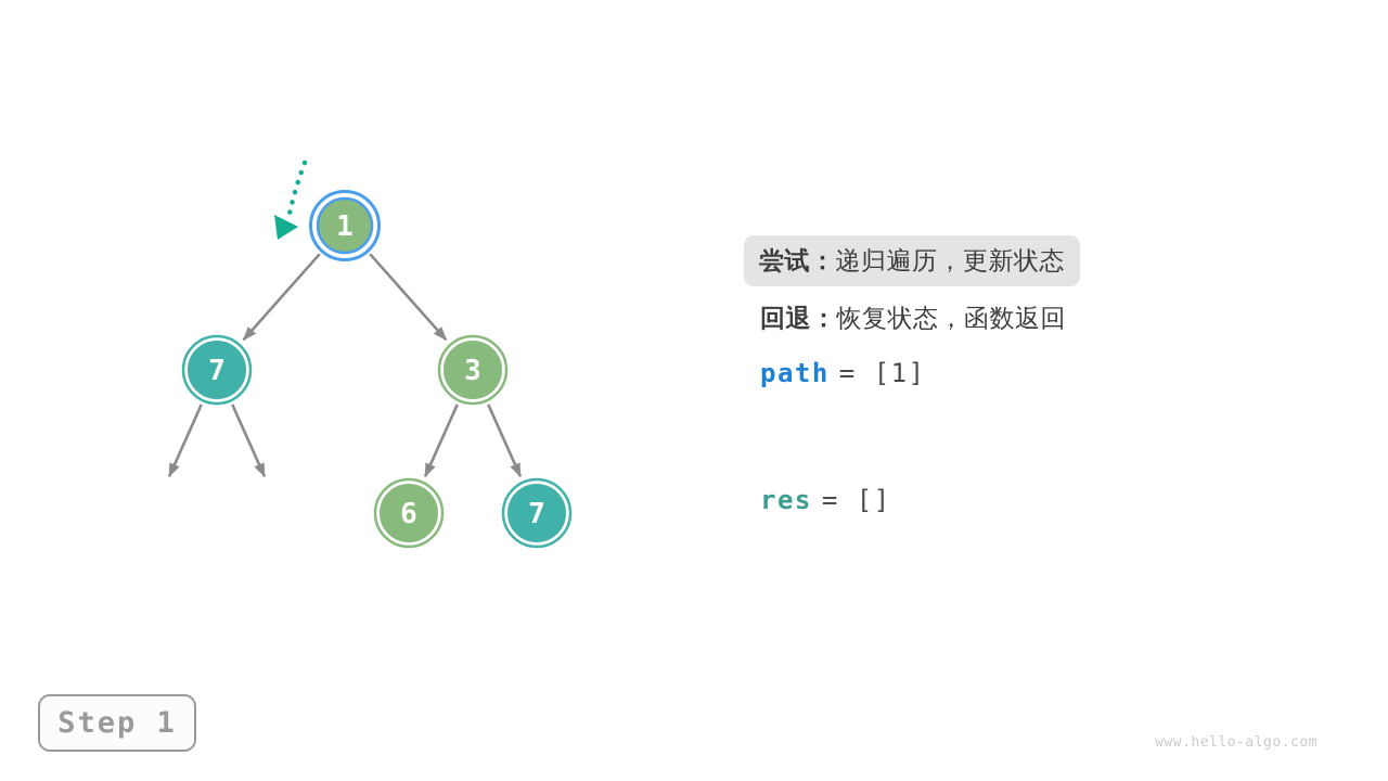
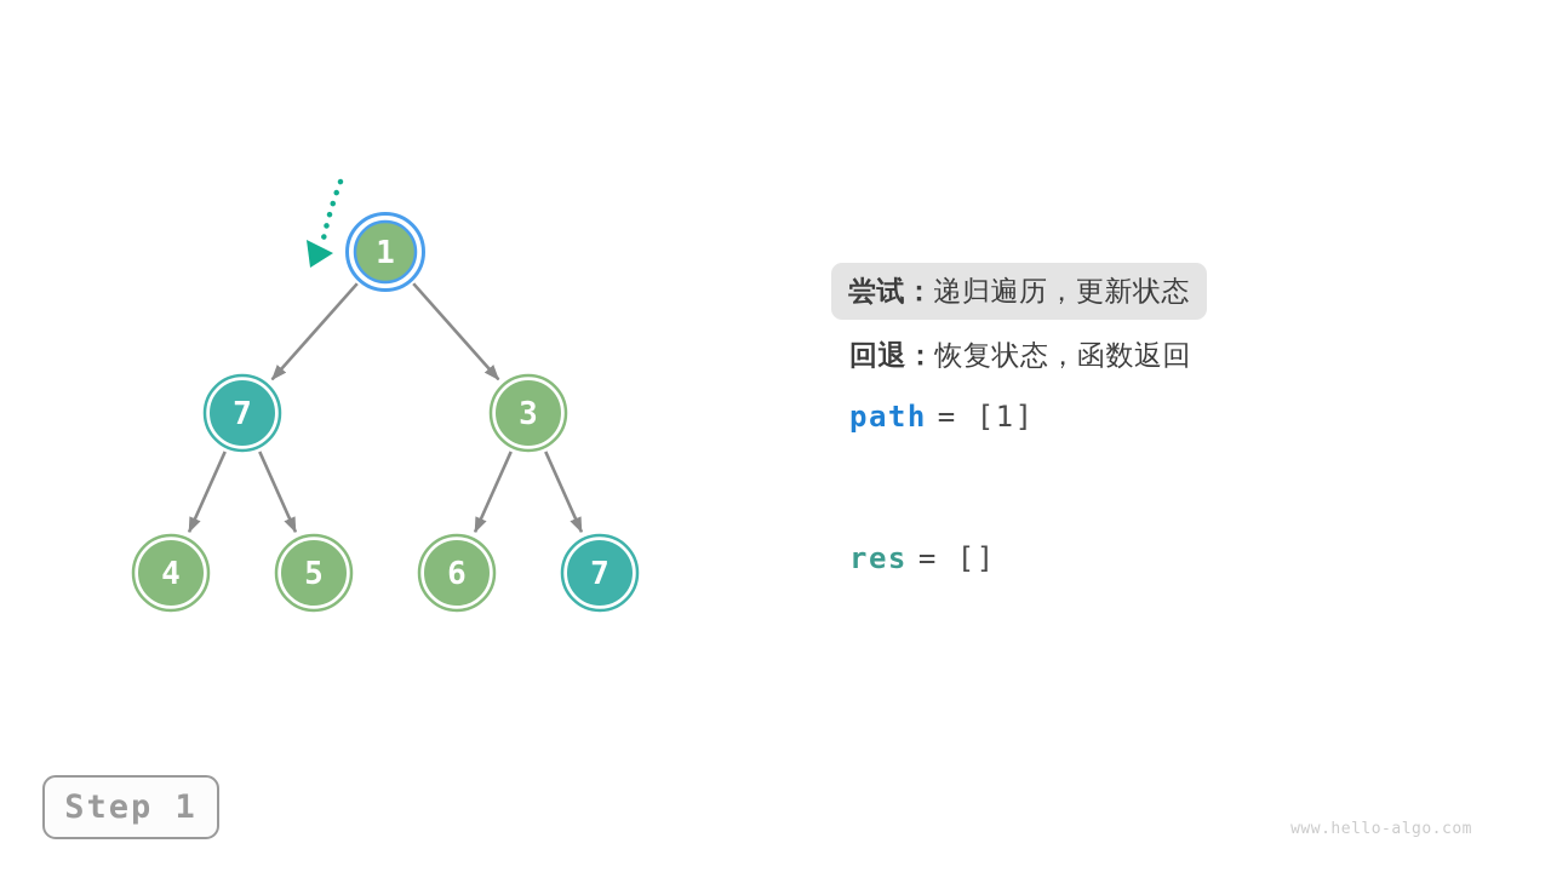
  1
  7
  3
+ 4
+ 5
  6
  7
  尝试：递归遍历，更新状态
  回退：恢复状态，函数返回
  path = [1]
  res = []
  Step 1
  www.hello-algo.com
